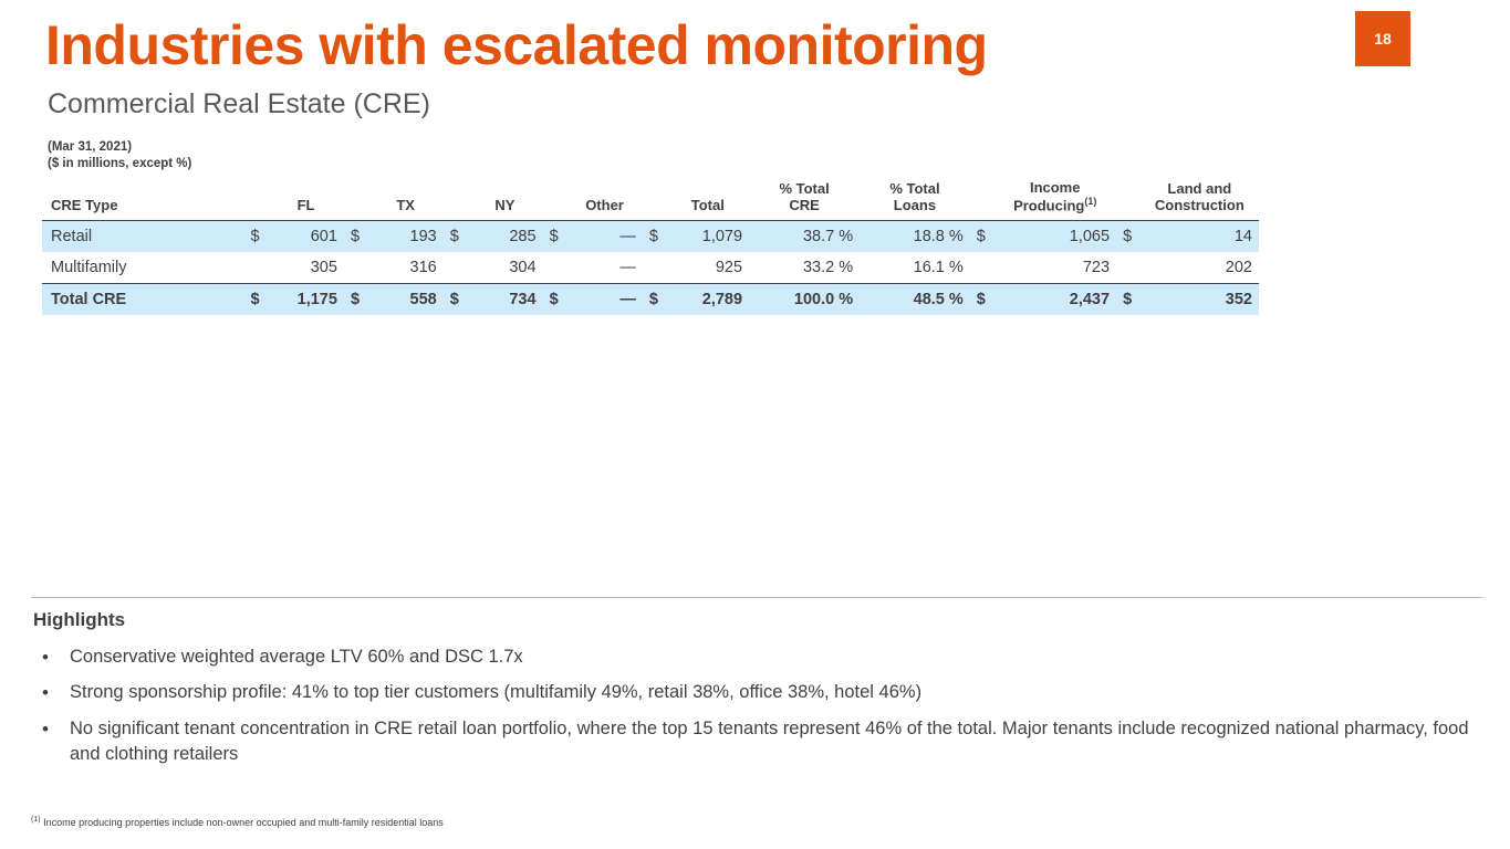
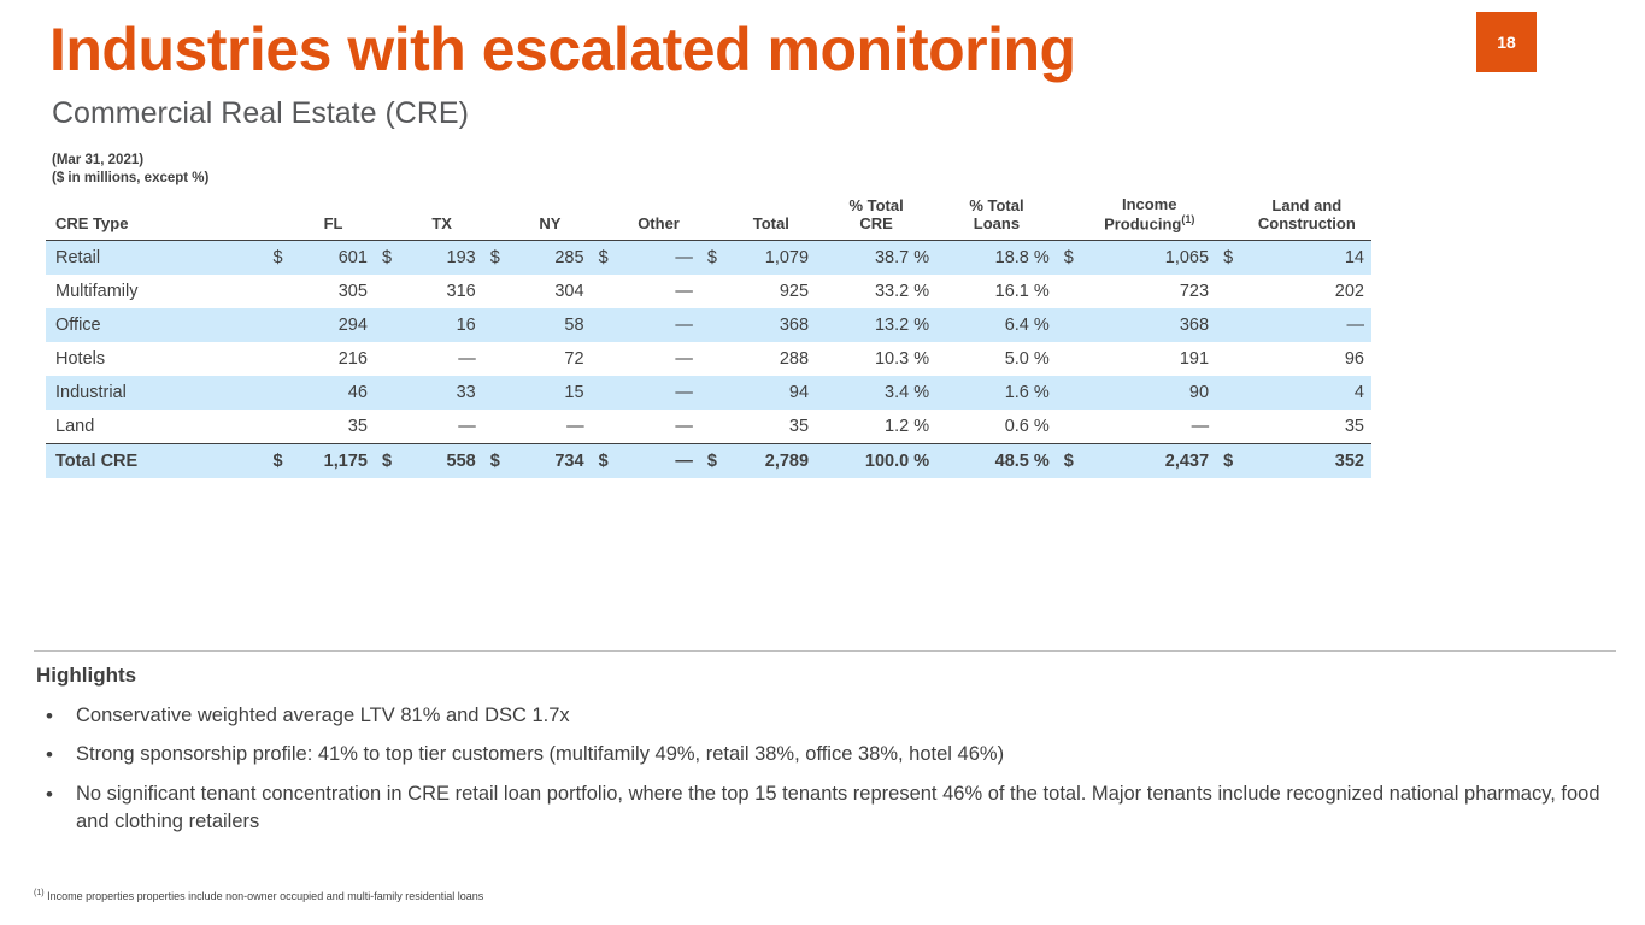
  18
  Industries with escalated monitoring
  Commercial Real Estate (CRE)
  (Mar 31, 2021)
  ($ in millions, except %)
  CRE Type		FL		TX		NY		Other		Total	% Total CRE	% Total Loans		Income Producing(1)		Land and Construction
  Retail	$	601	$	193	$	285	$	—	$	1,079	38.7 %	18.8 %	$	1,065	$	14
  Multifamily		305		316		304		—		925	33.2 %	16.1 %		723		202
+ Office		294		16		58		—		368	13.2 %	6.4 %		368		—
+ Hotels		216		—		72		—		288	10.3 %	5.0 %		191		96
+ Industrial		46		33		15		—		94	3.4 %	1.6 %		90		4
+ Land		35		—		—		—		35	1.2 %	0.6 %		—		35
  Total CRE	$	1,175	$	558	$	734	$	—	$	2,789	100.0 %	48.5 %	$	2,437	$	352
  Highlights
- Conservative weighted average LTV 60% and DSC 1.7x
+ Conservative weighted average LTV 81% and DSC 1.7x
  Strong sponsorship profile: 41% to top tier customers (multifamily 49%, retail 38%, office 38%, hotel 46%)
  No significant tenant concentration in CRE retail loan portfolio, where the top 15 tenants represent 46% of the total. Major tenants include recognized national pharmacy, food and clothing retailers
- Income producing properties include non-owner occupied and multi-family residential loans
+ Income properties properties include non-owner occupied and multi-family residential loans
